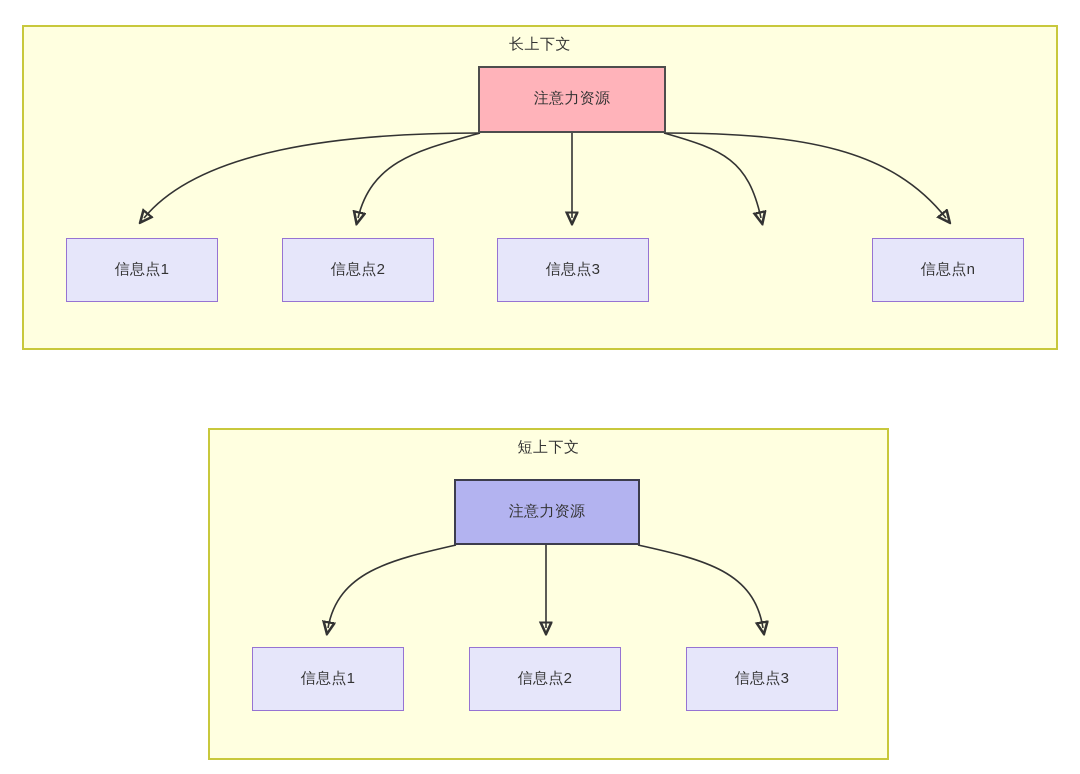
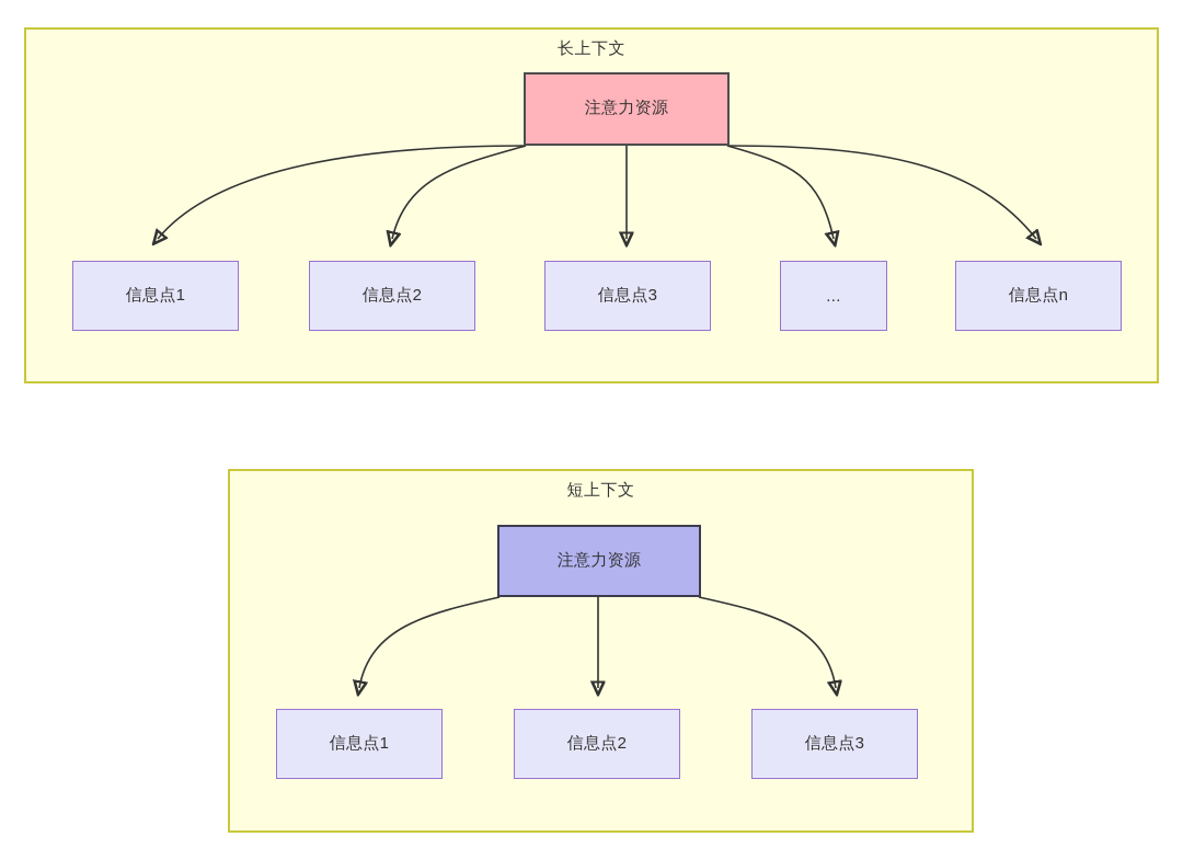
  长上下文
  注意力资源
  信息点1
  信息点2
  信息点3
+ ...
  信息点n
  短上下文
  注意力资源
  信息点1
  信息点2
  信息点3
